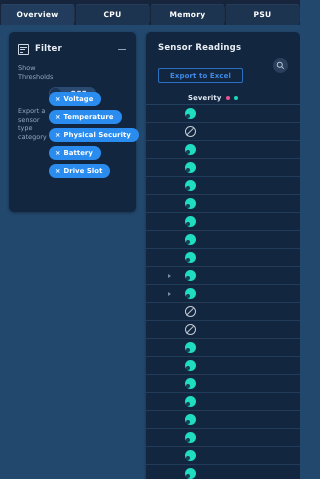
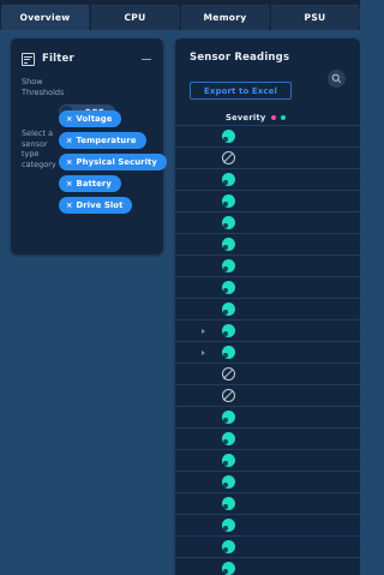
  Overview
  CPU
  Memory
  PSU
  Filter
  Show Thresholds
- Export a sensor type category
+ Select a sensor type category
  ×
  Voltage
  ×
  Temperature
  ×
  Physical Security
  ×
  Battery
  ×
  Drive Slot
  Sensor Readings
  Export to Excel
  Severity
